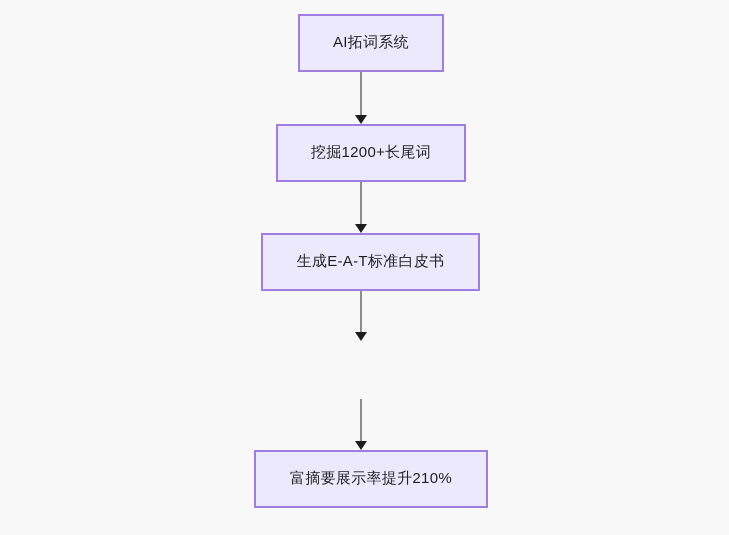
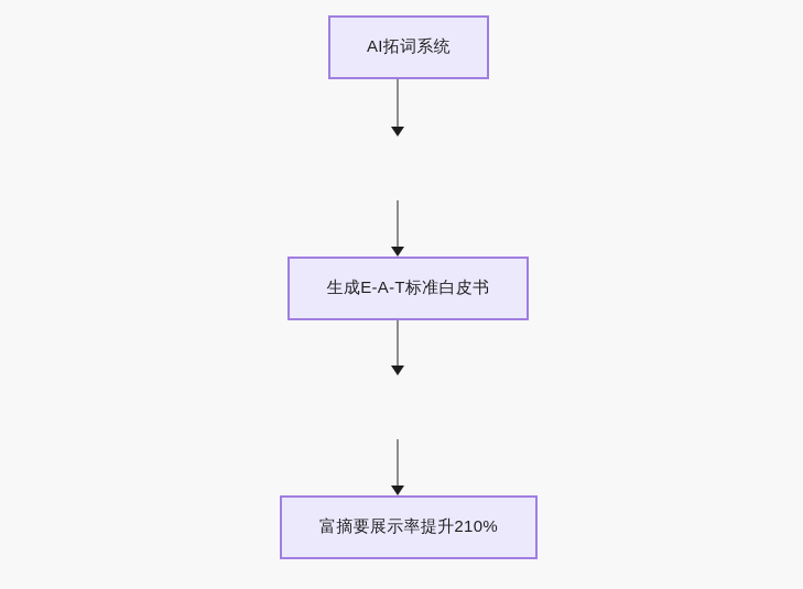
  AI拓词系统
- 挖掘1200+长尾词
  生成E-A-T标准白皮书
  富摘要展示率提升210%
